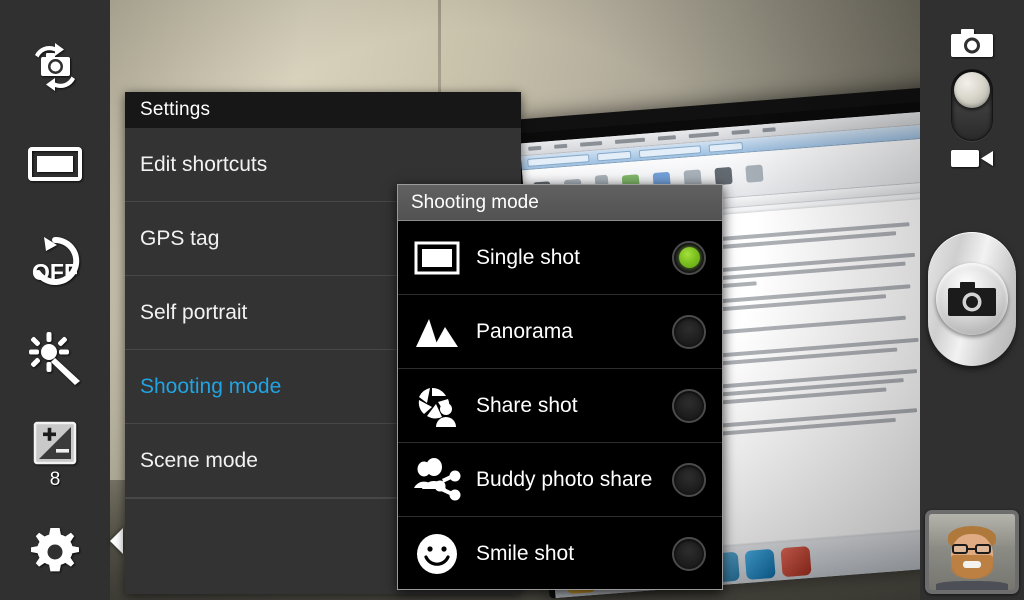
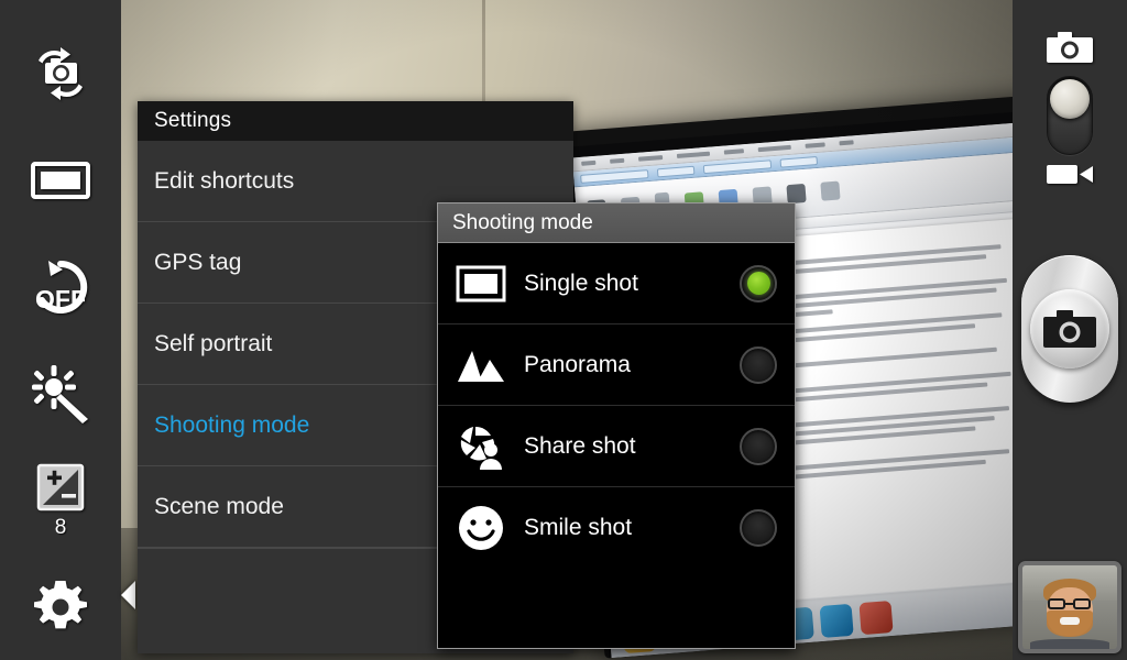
  OFF
  8
  Settings
  Edit shortcuts
  GPS tag
  Self portrait
  Shooting mode
  Scene mode
  Shooting mode
  Single shot
  Panorama
  Share shot
- Buddy photo share
  Smile shot
